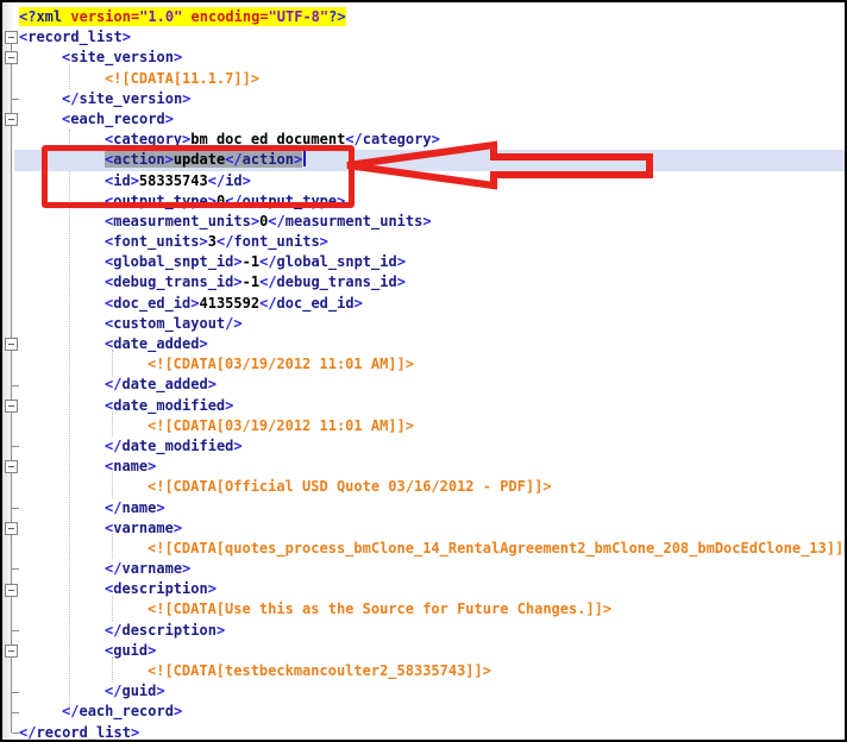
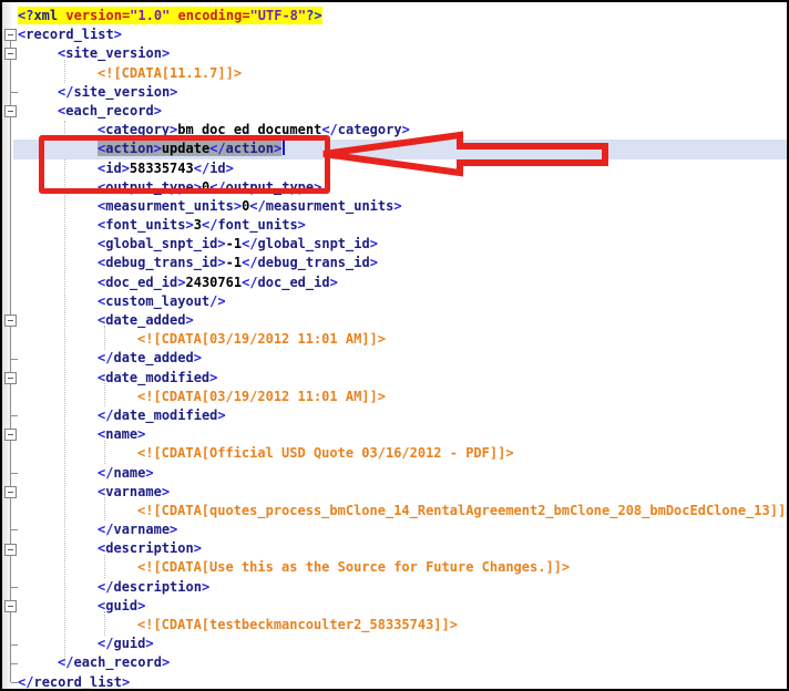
  <?xml version="1.0" encoding="UTF-8"?>
  <record_list>
  <site_version>
  <![CDATA[11.1.7]]>
  </site_version>
  <each_record>
  <category>bm doc ed document</category>
  <action>update</action>
  <id>58335743</id>
  <output_type>0</output_type>
  <measurment_units>0</measurment_units>
  <font_units>3</font_units>
  <global_snpt_id>-1</global_snpt_id>
  <debug_trans_id>-1</debug_trans_id>
- <doc_ed_id>4135592</doc_ed_id>
+ <doc_ed_id>2430761</doc_ed_id>
  <custom_layout/>
  <date_added>
  <![CDATA[03/19/2012 11:01 AM]]>
  </date_added>
  <date_modified>
  <![CDATA[03/19/2012 11:01 AM]]>
  </date_modified>
  <name>
  <![CDATA[Official USD Quote 03/16/2012 - PDF]]>
  </name>
  <varname>
  <![CDATA[quotes_process_bmClone_14_RentalAgreement2_bmClone_208_bmDocEdClone_13]]
  </varname>
  <description>
  <![CDATA[Use this as the Source for Future Changes.]]>
  </description>
  <guid>
  <![CDATA[testbeckmancoulter2_58335743]]>
  </guid>
  </each_record>
  </record_list>
